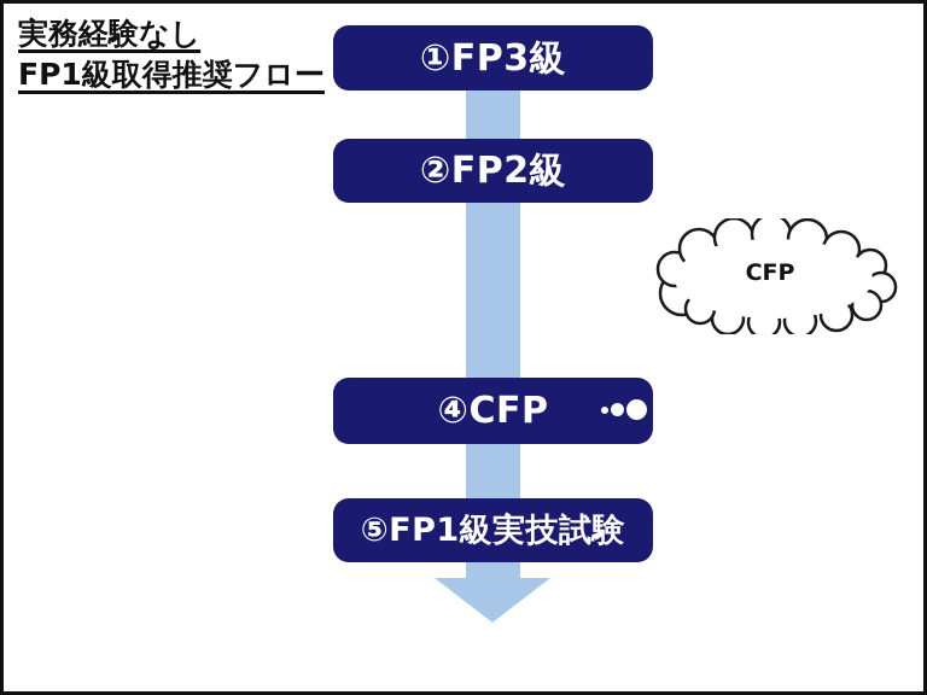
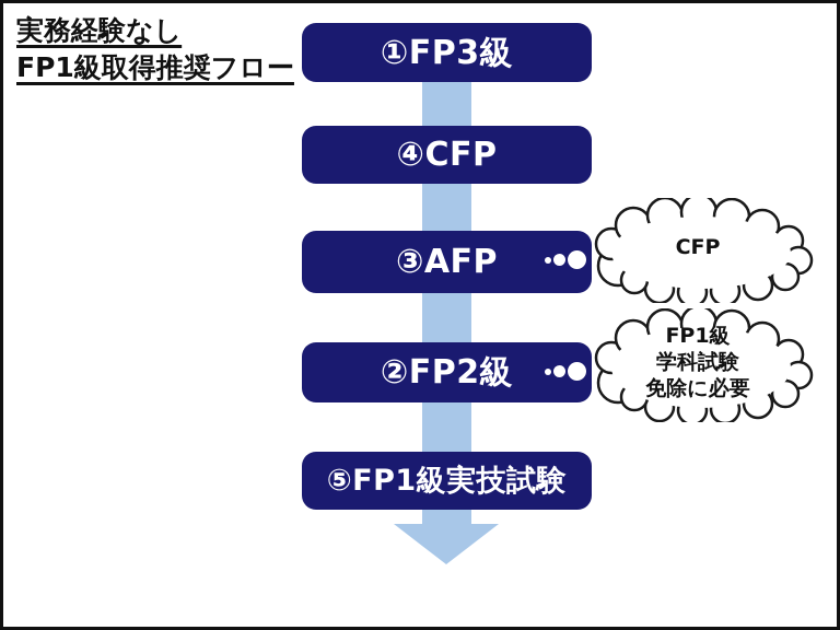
  実務経験なし
  FP1級取得推奨フロー
  ①FP3級
- ②FP2級
+ ④CFP
+ ③AFP
- ④CFP
+ ②FP2級
  ⑤FP1級実技試験
  CFP
+ FP1級
+ 学科試験
+ 免除に必要
